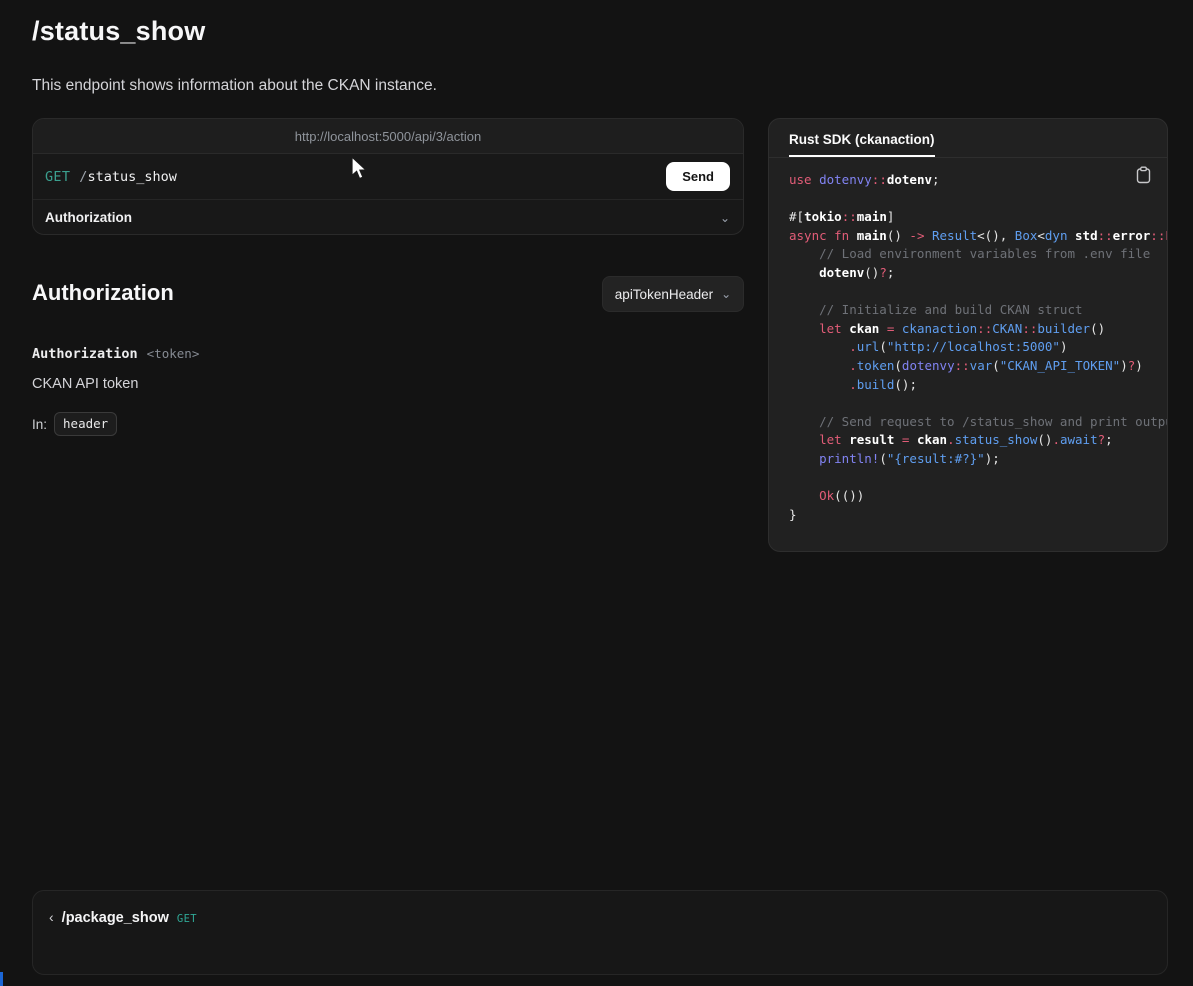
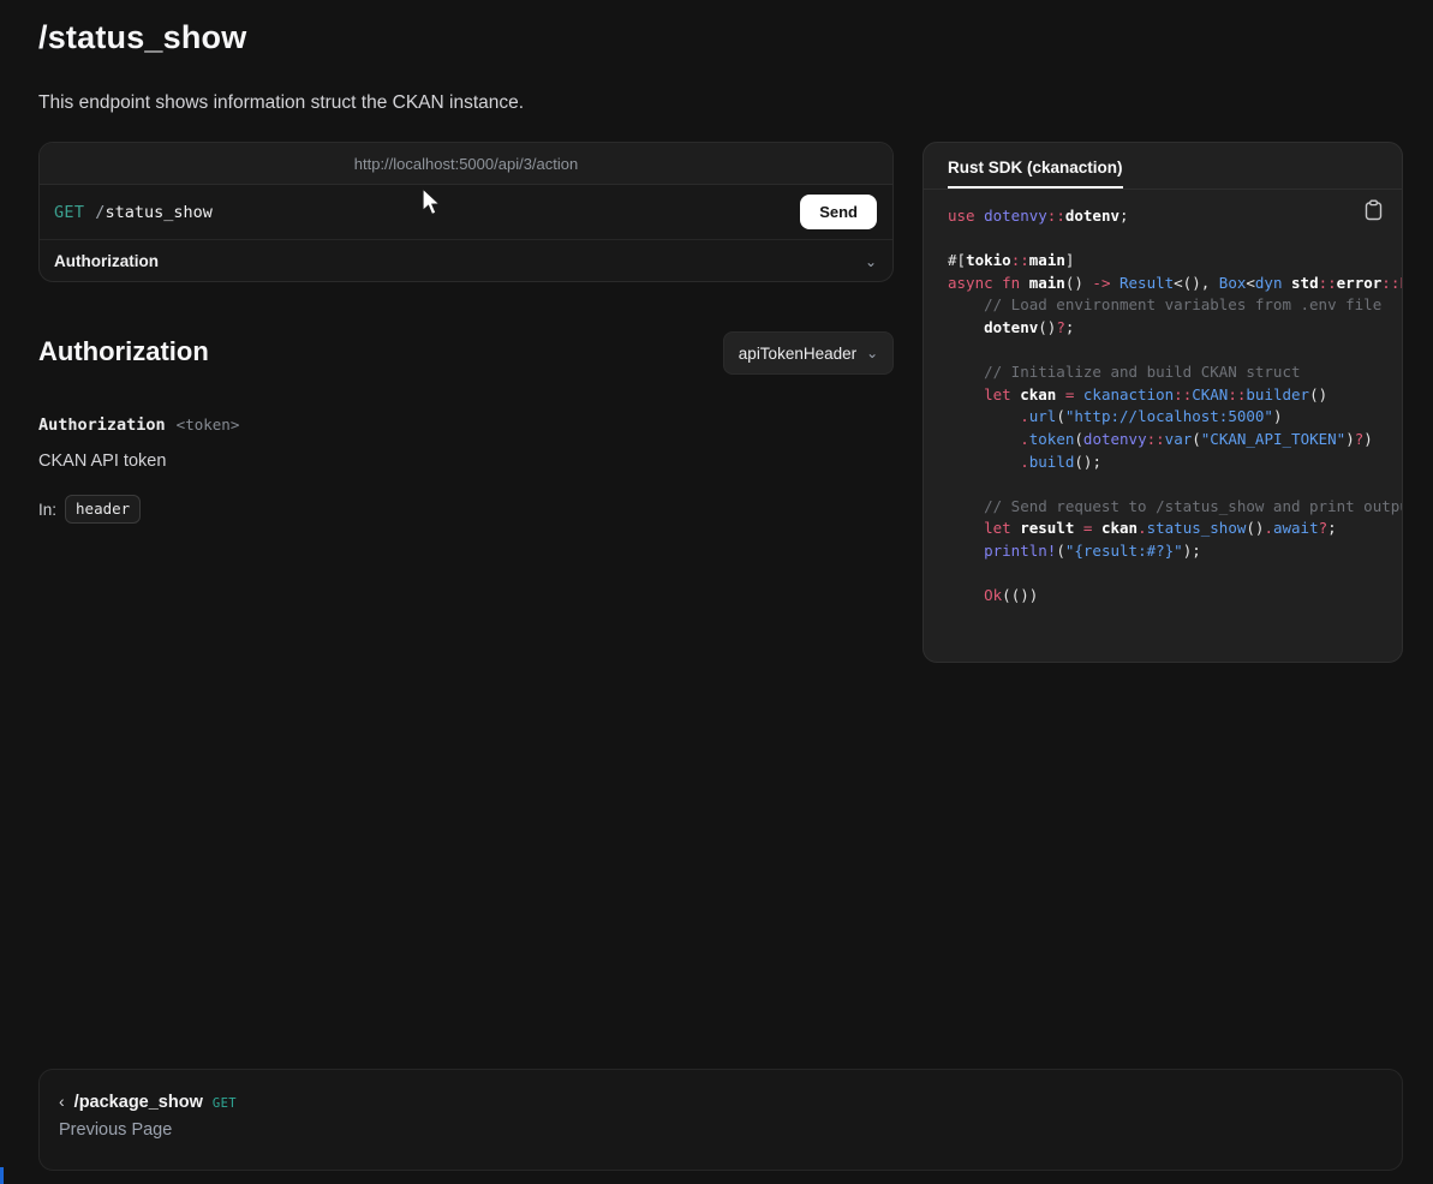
  /status_show
- This endpoint shows information about the CKAN instance.
+ This endpoint shows information struct the CKAN instance.
  http://localhost:5000/api/3/action
  GET
  /status_show
  Send
  Authorization
  ⌄
  Authorization
  apiTokenHeader
  ⌄
  Authorization
  <token>
  CKAN API token
  In:
  header
  Rust SDK (ckanaction)
  use dotenvy::dotenv;
  #[tokio::main]
  async fn main() -> Result<(), Box<dyn std::error::
  // Load environment variables from .env file
  dotenv()?;
  // Initialize and build CKAN struct
  let ckan = ckanaction::CKAN::builder()
  .url("http://localhost:5000")
  .token(dotenvy::var("CKAN_API_TOKEN")?)
  .build();
  // Send request to /status_show and print outp
  let result = ckan.status_show().await?;
  println!("{result:#?}");
  Ok(())
- }
  ‹
  /package_show
  GET
+ Previous Page
